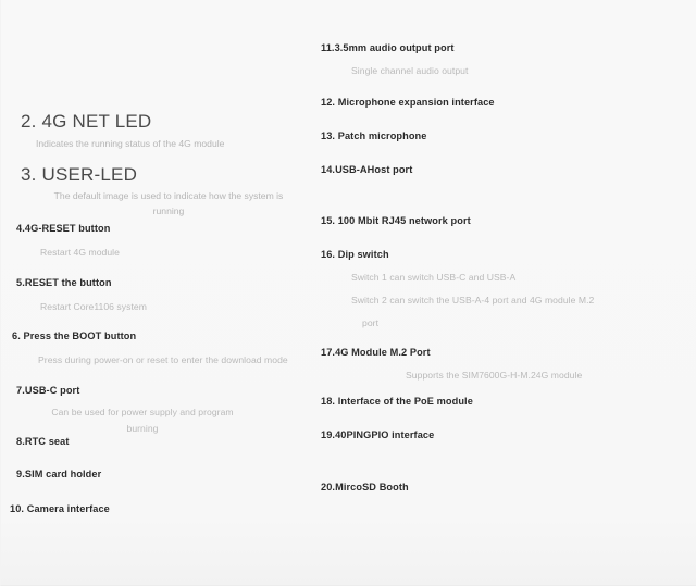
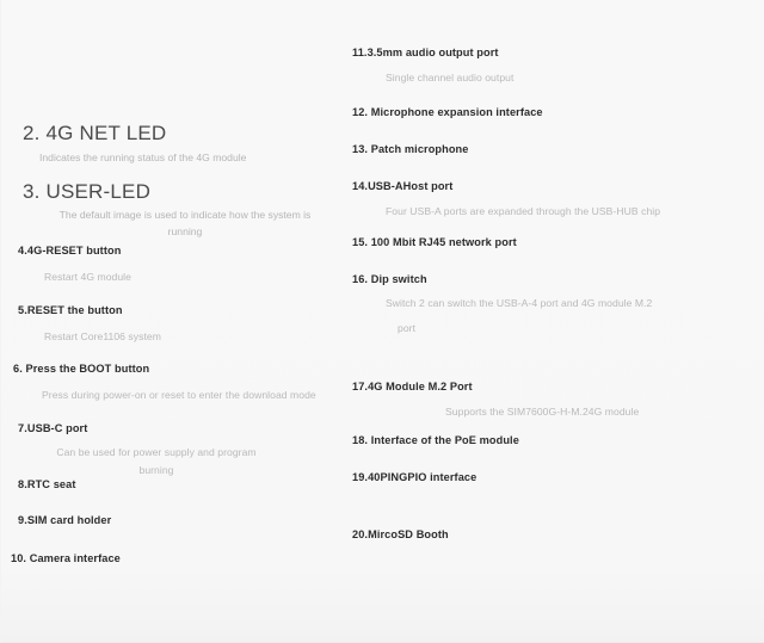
  2. 4G NET LED
  Indicates the running status of the 4G module
  3. USER-LED
  The default image is used to indicate how the system is running
  4.4G-RESET button
  Restart 4G module
  5.RESET the button
  Restart Core1106 system
  6. Press the BOOT button
  Press during power-on or reset to enter the download mode
  7.USB-C port
  Can be used for power supply and program burning
  8.RTC seat
  9.SIM card holder
  10. Camera interface
  11.3.5mm audio output port
  Single channel audio output
  12. Microphone expansion interface
  13. Patch microphone
  14.USB-AHost port
+ Four USB-A ports are expanded through the USB-HUB chip
  15. 100 Mbit RJ45 network port
  16. Dip switch
- Switch 1 can switch USB-C and USB-A
  Switch 2 can switch the USB-A-4 port and 4G module M.2
  port
  17.4G Module M.2 Port
  Supports the SIM7600G-H-M.24G module
  18. Interface of the PoE module
  19.40PINGPIO interface
  20.MircoSD Booth
